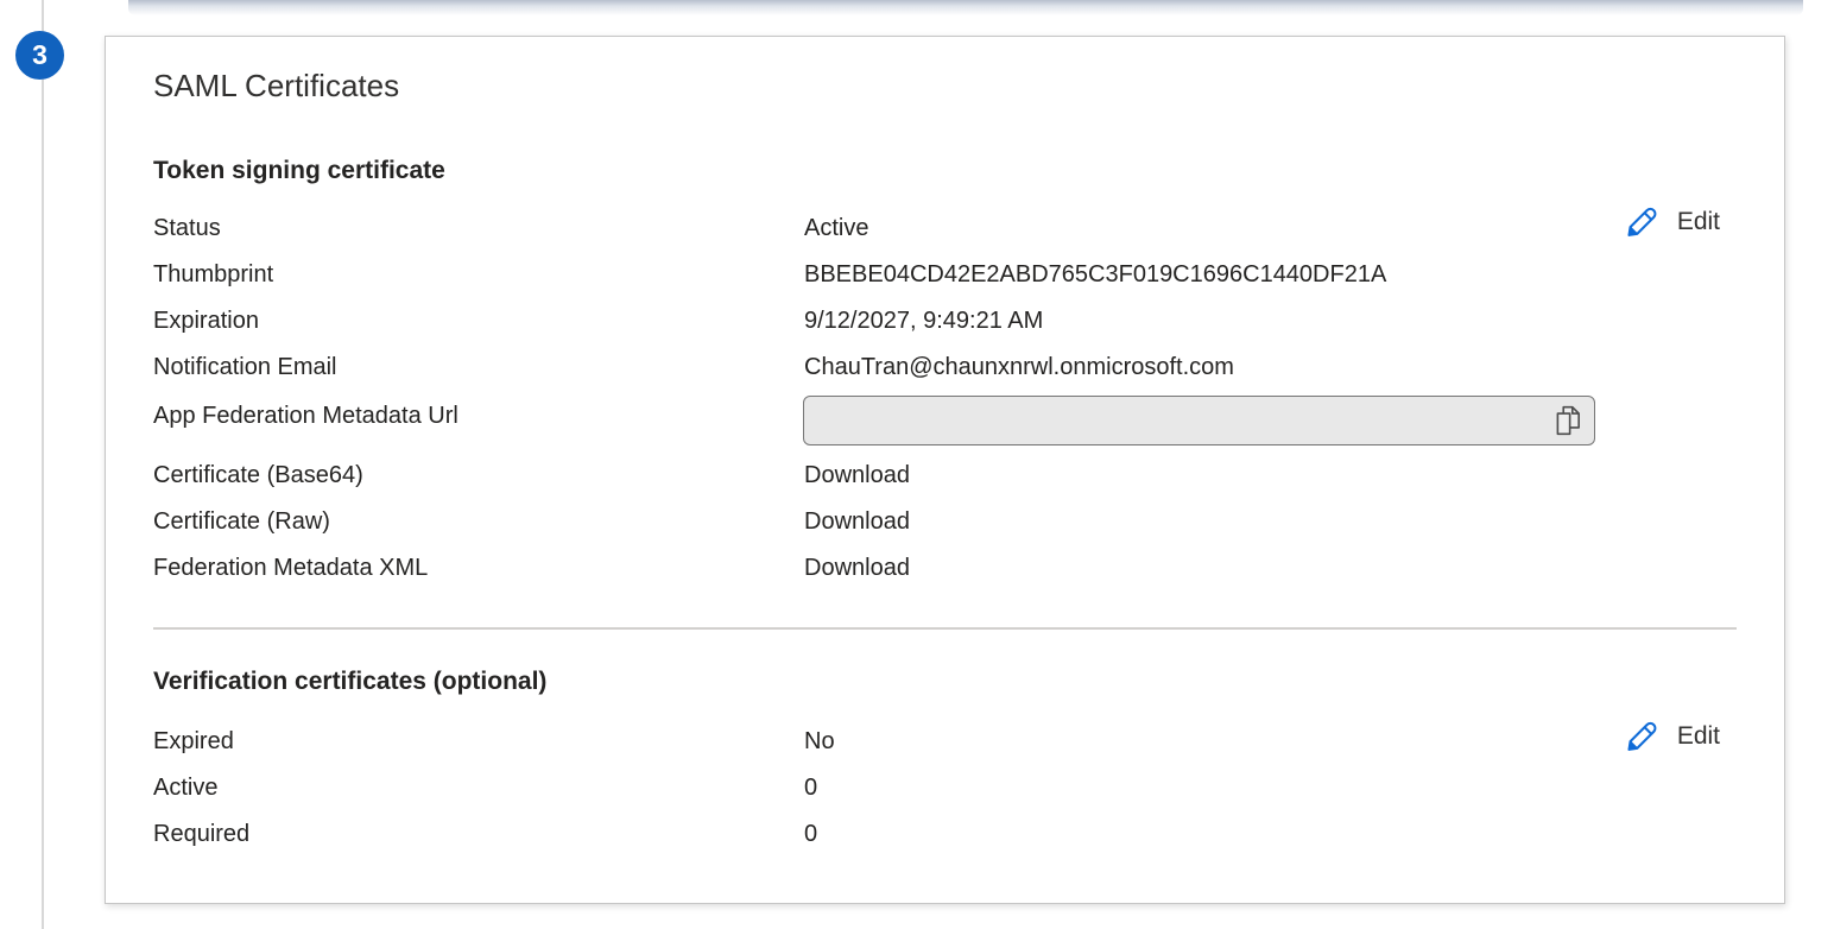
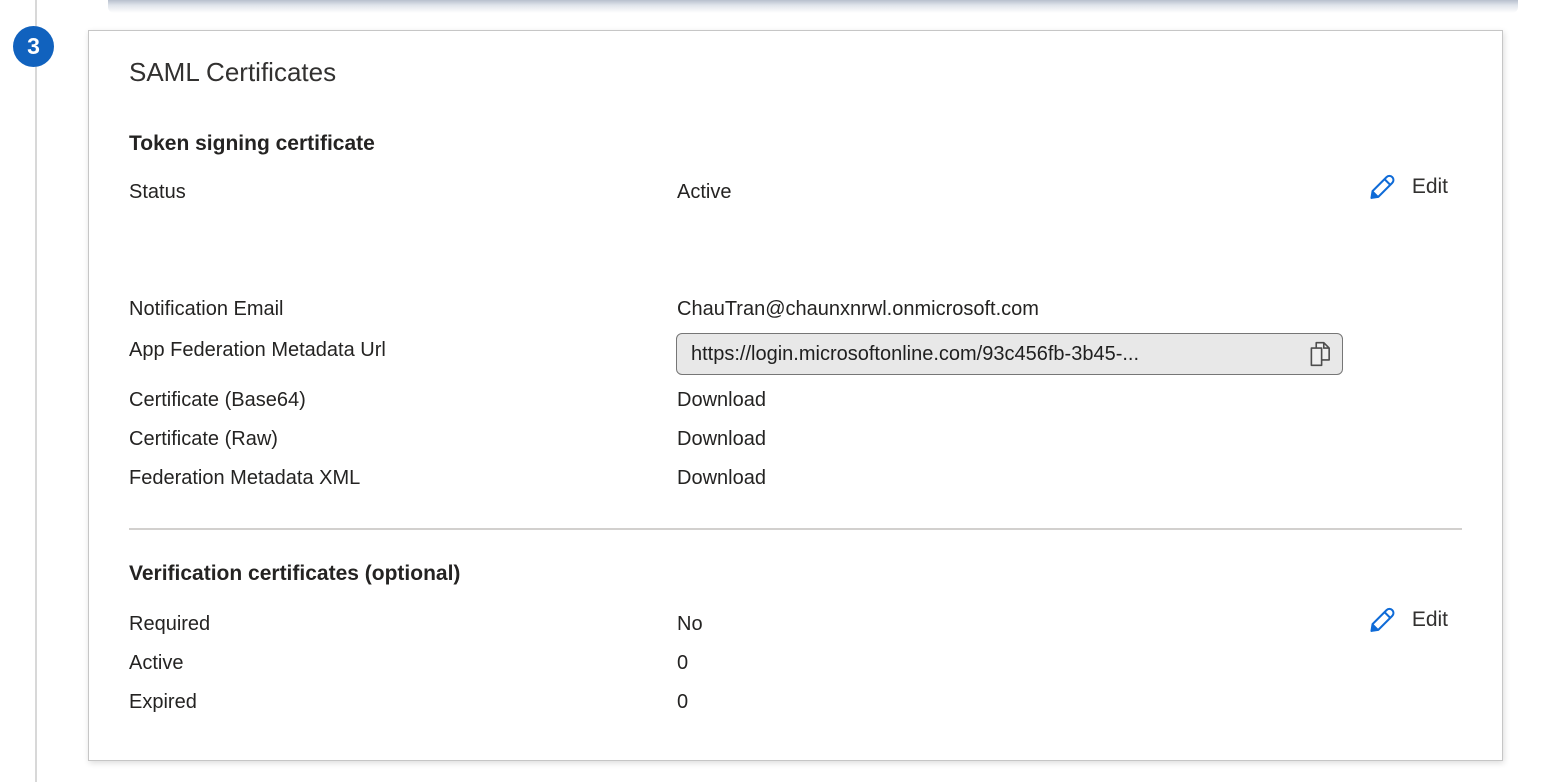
  3
  SAML Certificates
  Token signing certificate
  Edit
  Status
  Active
- Thumbprint
- BBEBE04CD42E2ABD765C3F019C1696C1440DF21A
- Expiration
- 9/12/2027, 9:49:21 AM
  Notification Email
  ChauTran@chaunxnrwl.onmicrosoft.com
  App Federation Metadata Url
+ https://login.microsoftonline.com/93c456fb-3b45-...
  Certificate (Base64)
  Download
  Certificate (Raw)
  Download
  Federation Metadata XML
  Download
  Verification certificates (optional)
  Edit
- Expired
+ Required
  No
  Active
  0
- Required
+ Expired
  0
